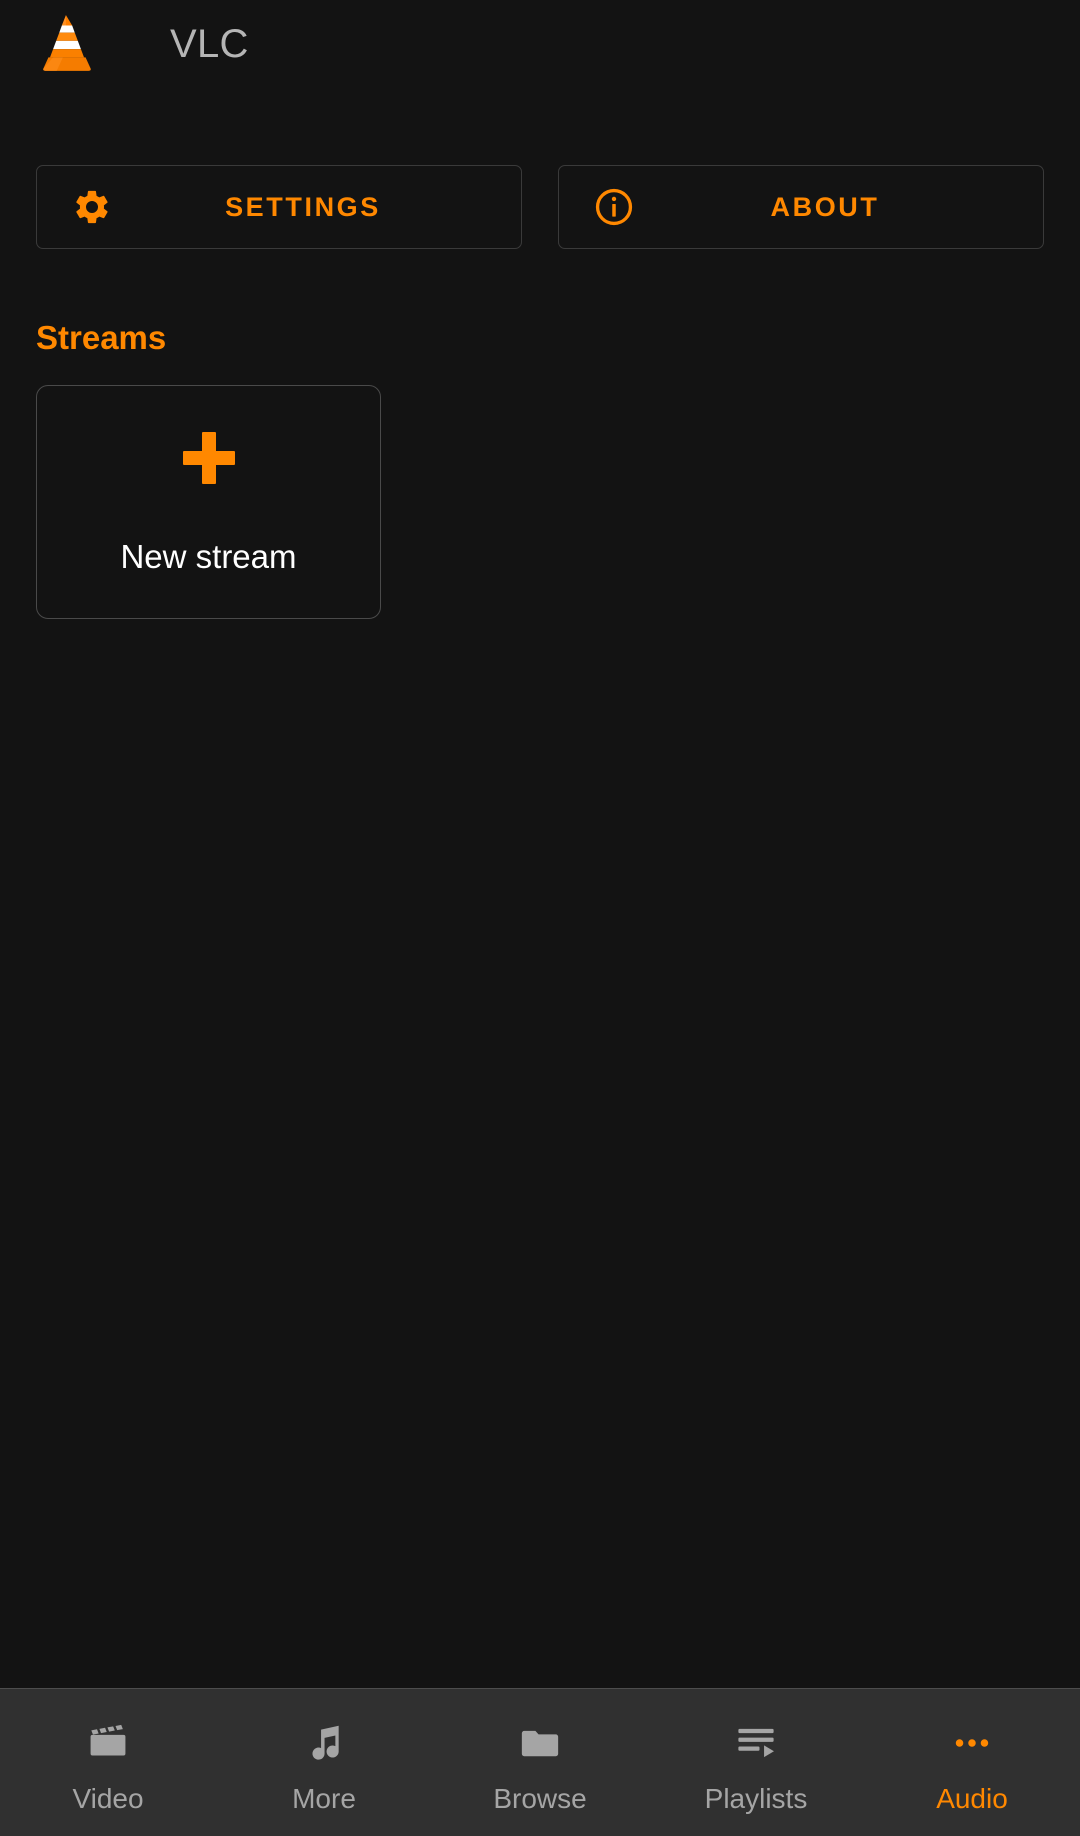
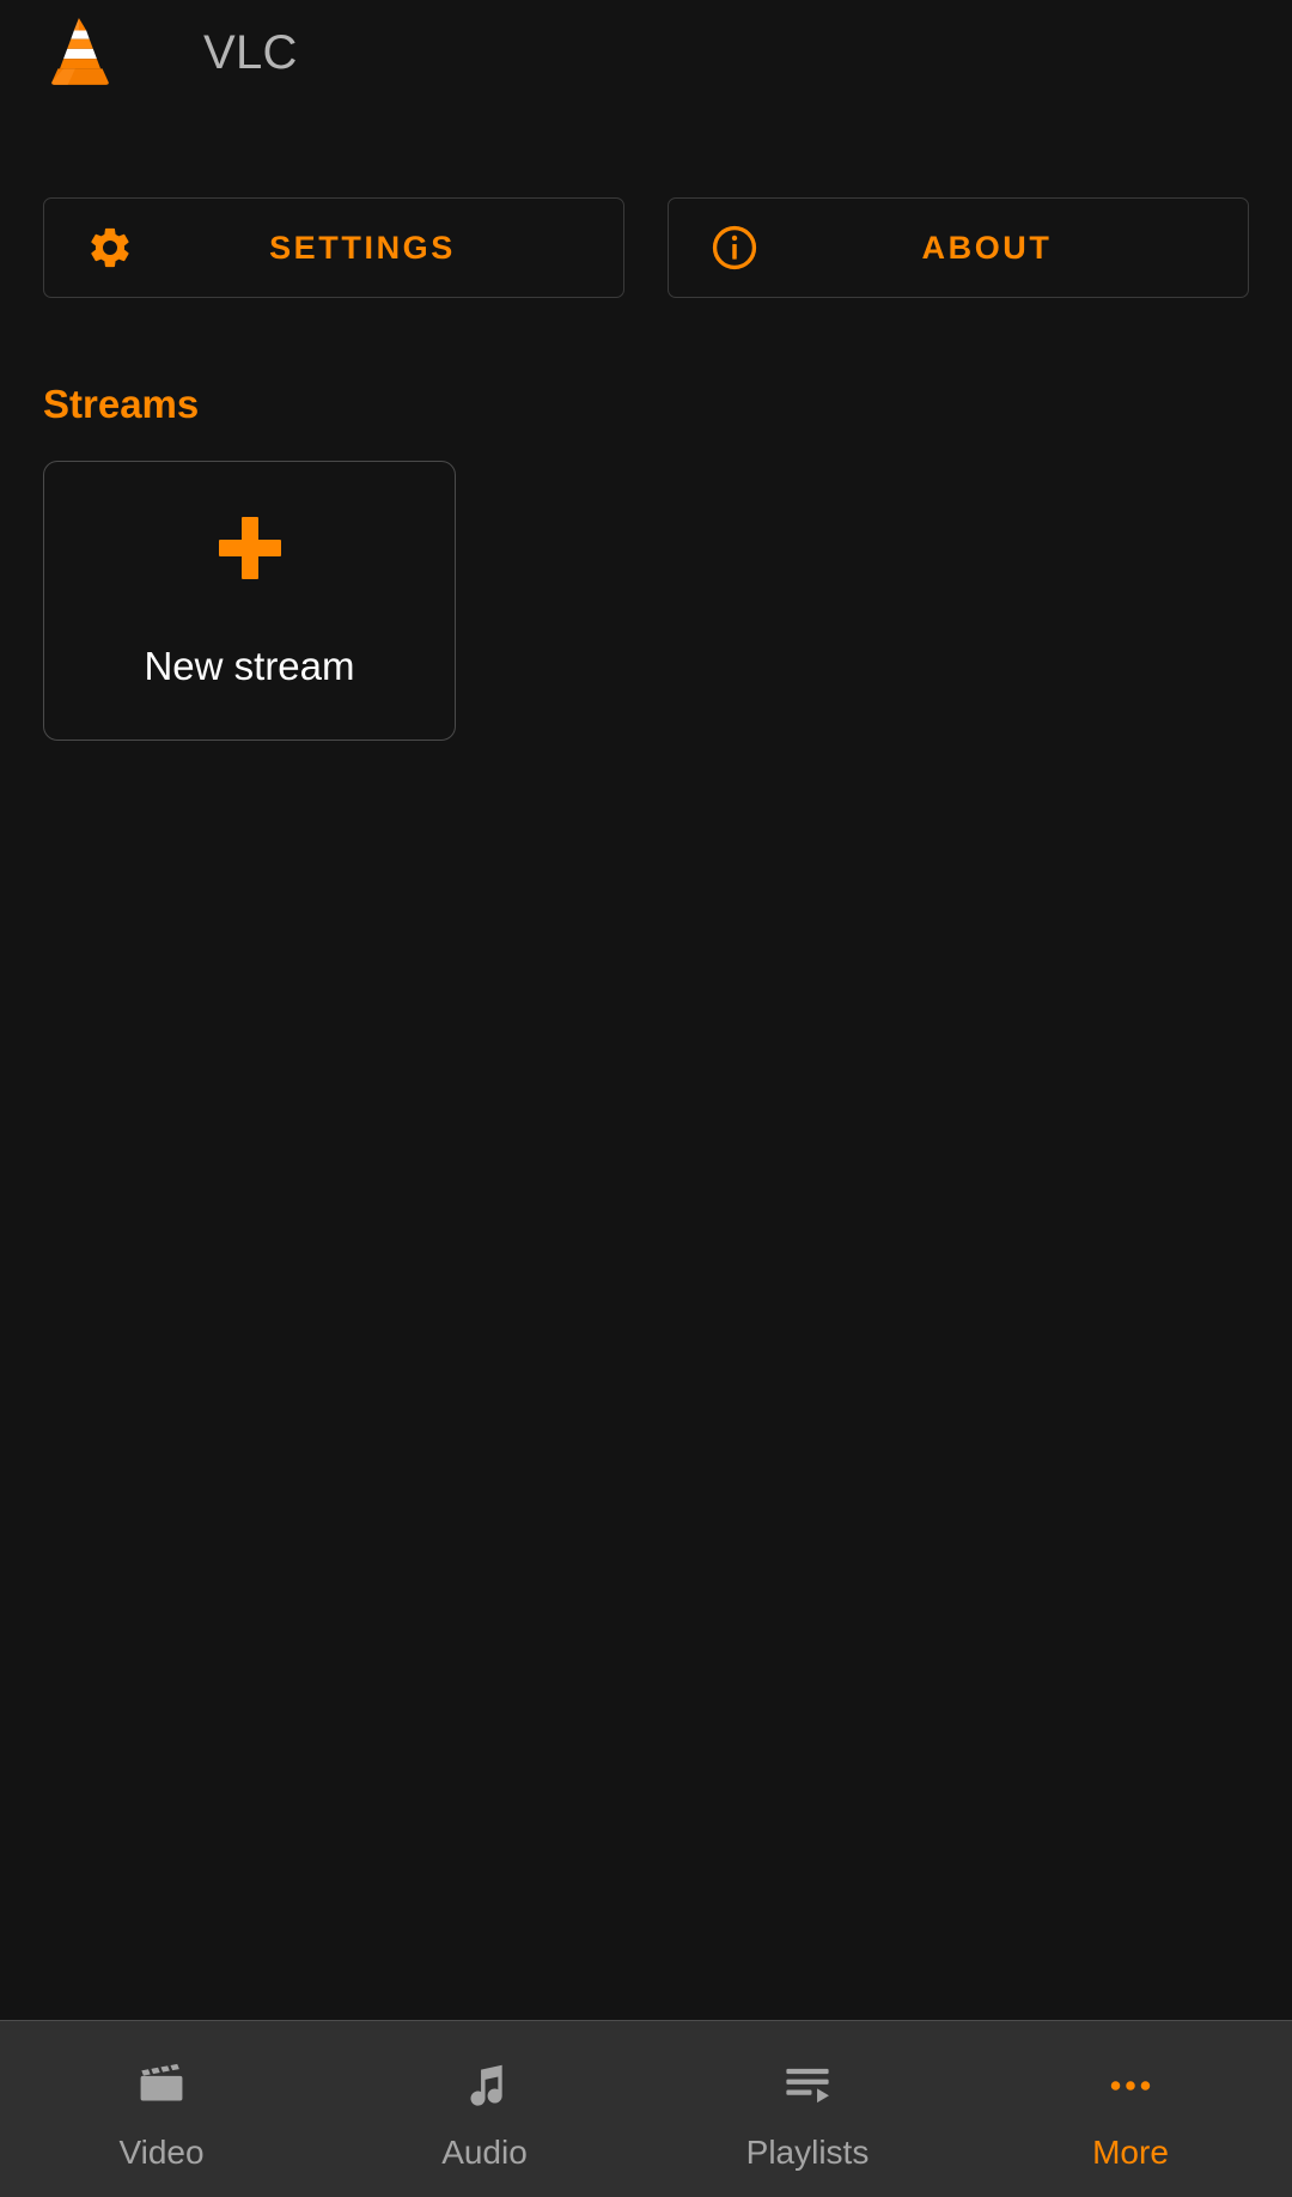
  VLC
  SETTINGS
  ABOUT
  Streams
  New stream
  Video
- More
+ Audio
- Browse
  Playlists
- Audio
+ More
